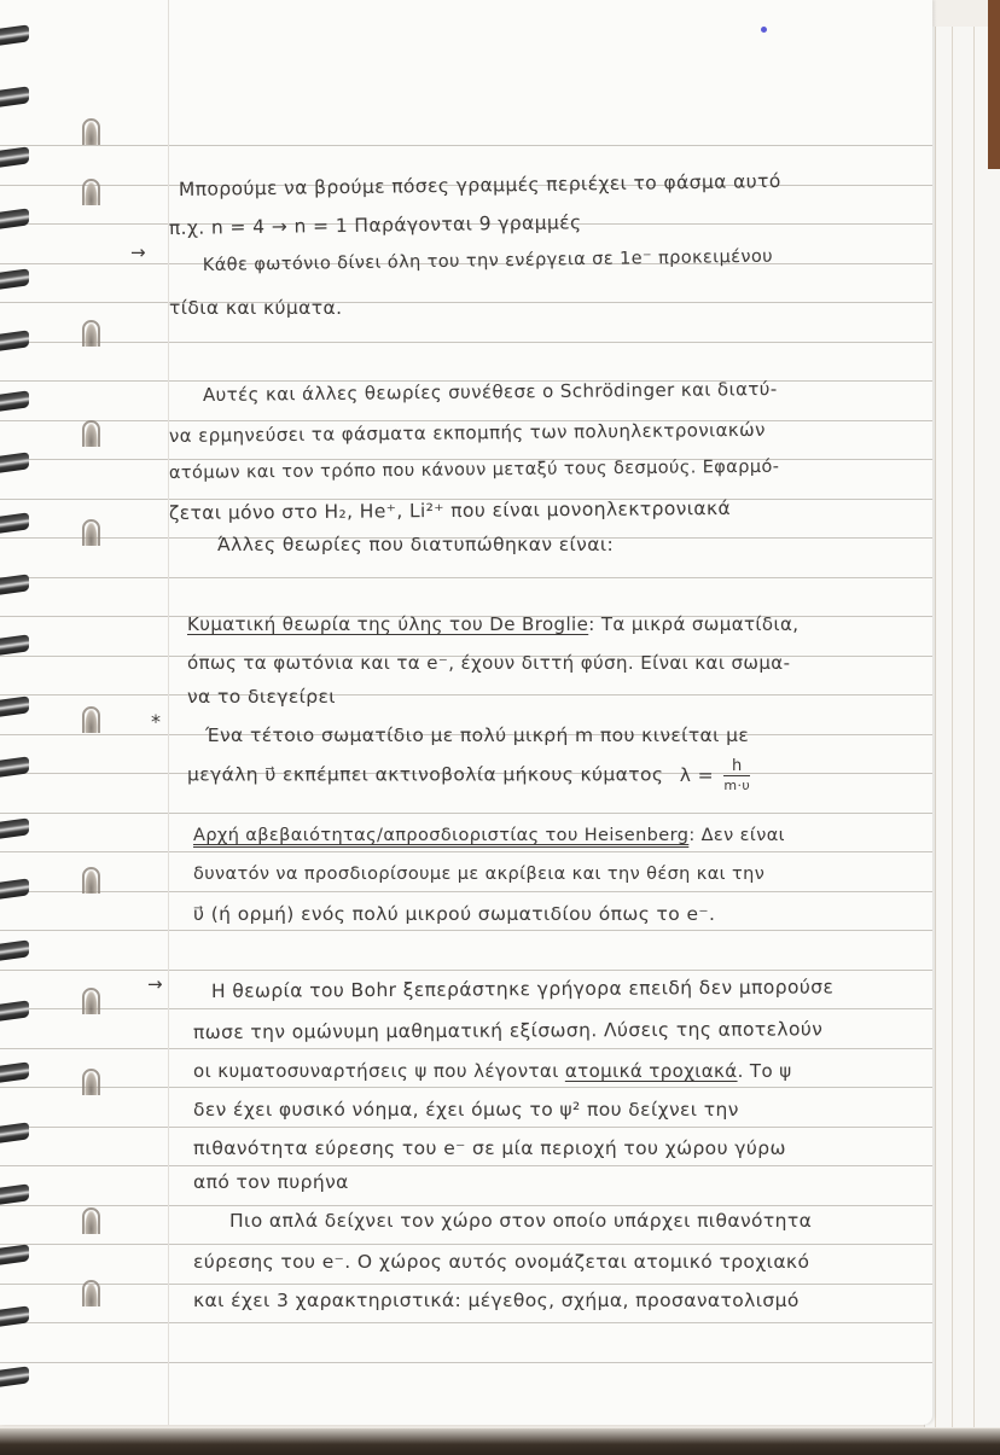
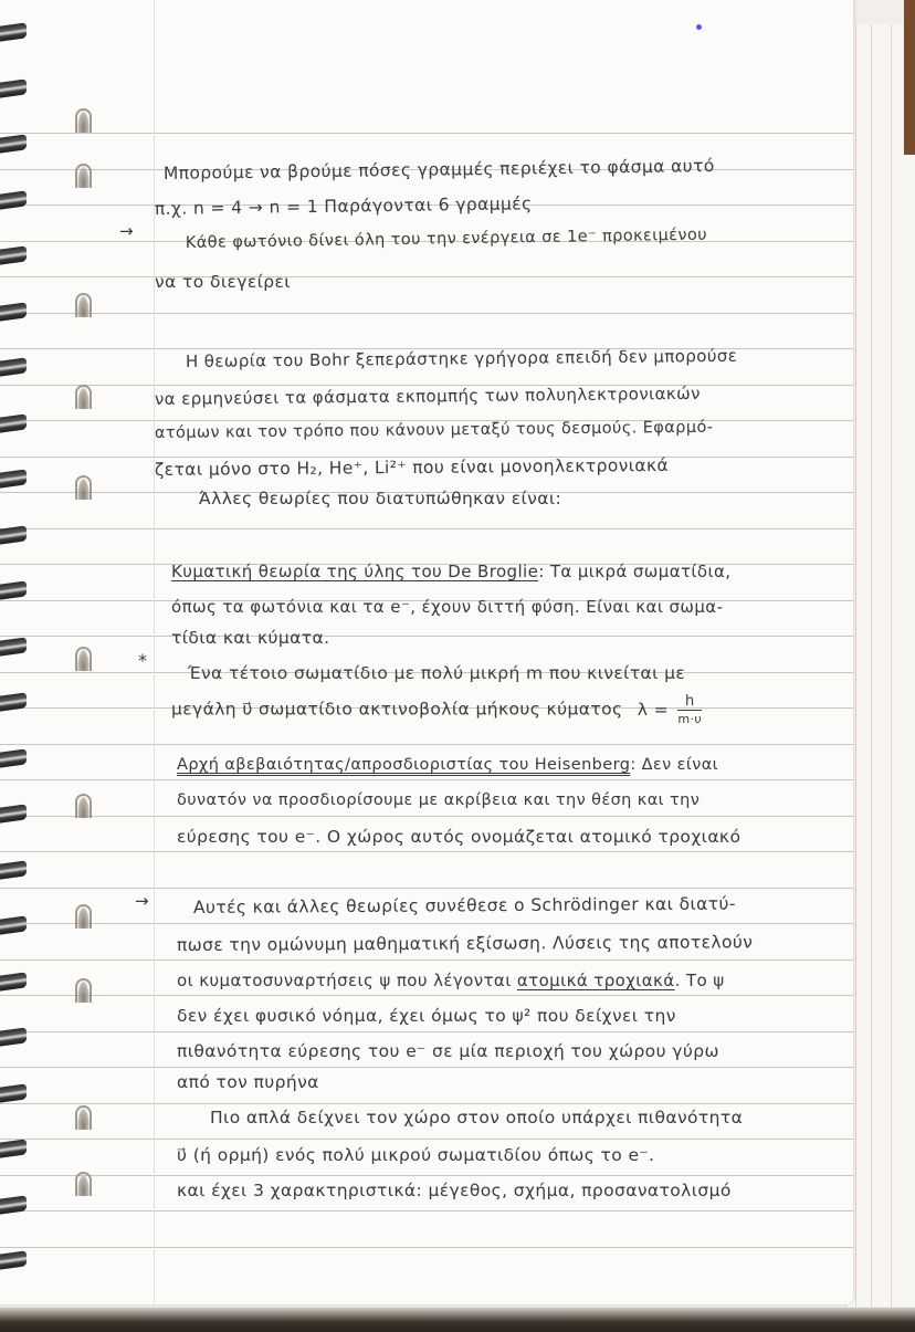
  Μπορούμε να βρούμε πόσες γραμμές περιέχει το φάσμα αυτό
- π.χ. n = 4 → n = 1 Παράγονται 9 γραμμές
+ π.χ. n = 4 → n = 1 Παράγονται 6 γραμμές
  Κάθε φωτόνιο δίνει όλη του την ενέργεια σε 1e⁻ προκειμένου
- τίδια και κύματα.
+ να το διεγείρει
- Αυτές και άλλες θεωρίες συνέθεσε ο Schrödinger και διατύ-
+ Η θεωρία του Bohr ξεπεράστηκε γρήγορα επειδή δεν μπορούσε
  να ερμηνεύσει τα φάσματα εκπομπής των πολυηλεκτρονιακών
  ατόμων και τον τρόπο που κάνουν μεταξύ τους δεσμούς. Εφαρμό-
  ζεται μόνο στο H₂, He⁺, Li²⁺ που είναι μονοηλεκτρονιακά
  Άλλες θεωρίες που διατυπώθηκαν είναι:
  Κυματική θεωρία της ύλης του De Broglie: Τα μικρά σωματίδια,
  όπως τα φωτόνια και τα e⁻, έχουν διττή φύση. Είναι και σωμα-
- να το διεγείρει
+ τίδια και κύματα.
  Ένα τέτοιο σωματίδιο με πολύ μικρή m που κινείται με
- μεγάλη υ⃗ εκπέμπει ακτινοβολία μήκους κύματος λ =
+ μεγάλη υ⃗ σωματίδιο ακτινοβολία μήκους κύματος λ =
  h
  m·υ
  Αρχή αβεβαιότητας/απροσδιοριστίας του Heisenberg: Δεν είναι
  δυνατόν να προσδιορίσουμε με ακρίβεια και την θέση και την
- υ⃗ (ή ορμή) ενός πολύ μικρού σωματιδίου όπως το e⁻.
+ εύρεσης του e⁻. Ο χώρος αυτός ονομάζεται ατομικό τροχιακό
- Η θεωρία του Bohr ξεπεράστηκε γρήγορα επειδή δεν μπορούσε
+ Αυτές και άλλες θεωρίες συνέθεσε ο Schrödinger και διατύ-
  πωσε την ομώνυμη μαθηματική εξίσωση. Λύσεις της αποτελούν
  οι κυματοσυναρτήσεις ψ που λέγονται ατομικά τροχιακά. Το ψ
  δεν έχει φυσικό νόημα, έχει όμως το ψ² που δείχνει την
  πιθανότητα εύρεσης του e⁻ σε μία περιοχή του χώρου γύρω
  από τον πυρήνα
  Πιο απλά δείχνει τον χώρο στον οποίο υπάρχει πιθανότητα
- εύρεσης του e⁻. Ο χώρος αυτός ονομάζεται ατομικό τροχιακό
+ υ⃗ (ή ορμή) ενός πολύ μικρού σωματιδίου όπως το e⁻.
  και έχει 3 χαρακτηριστικά: μέγεθος, σχήμα, προσανατολισμό
  →
  *
  →
